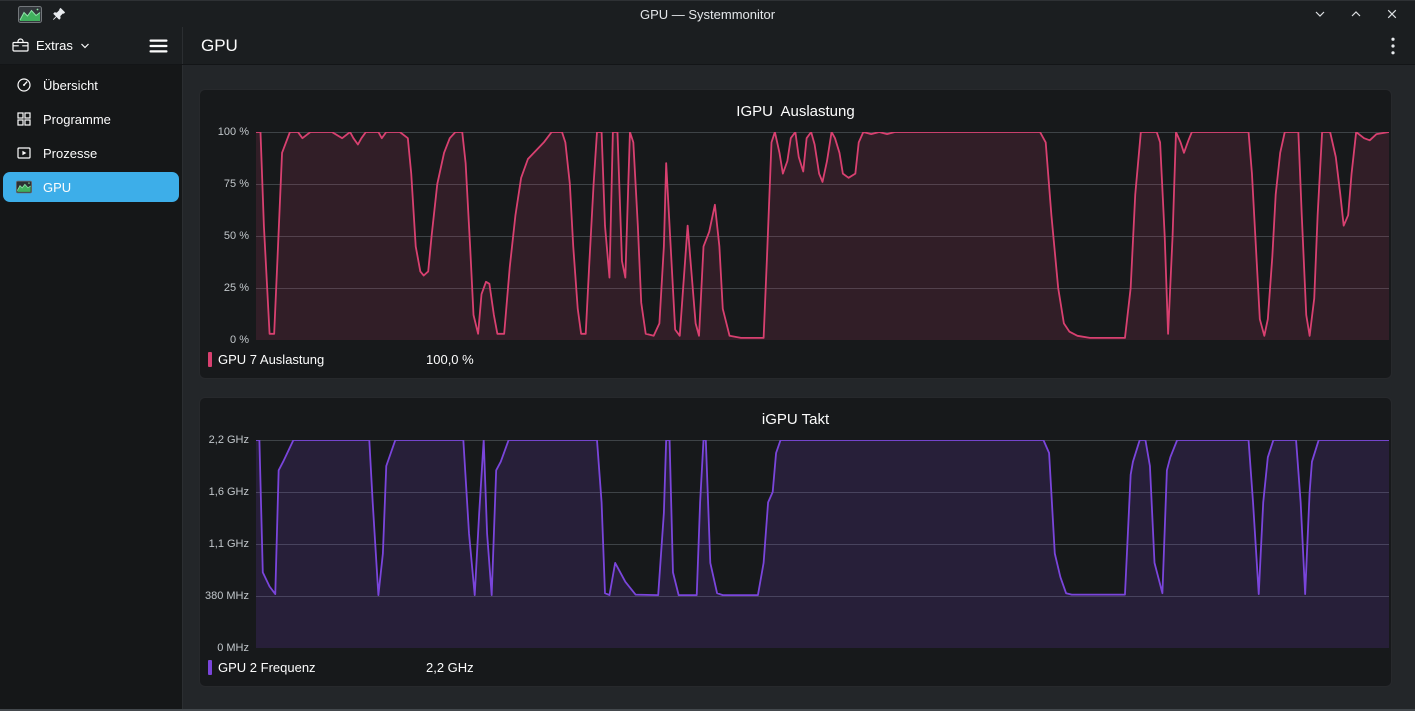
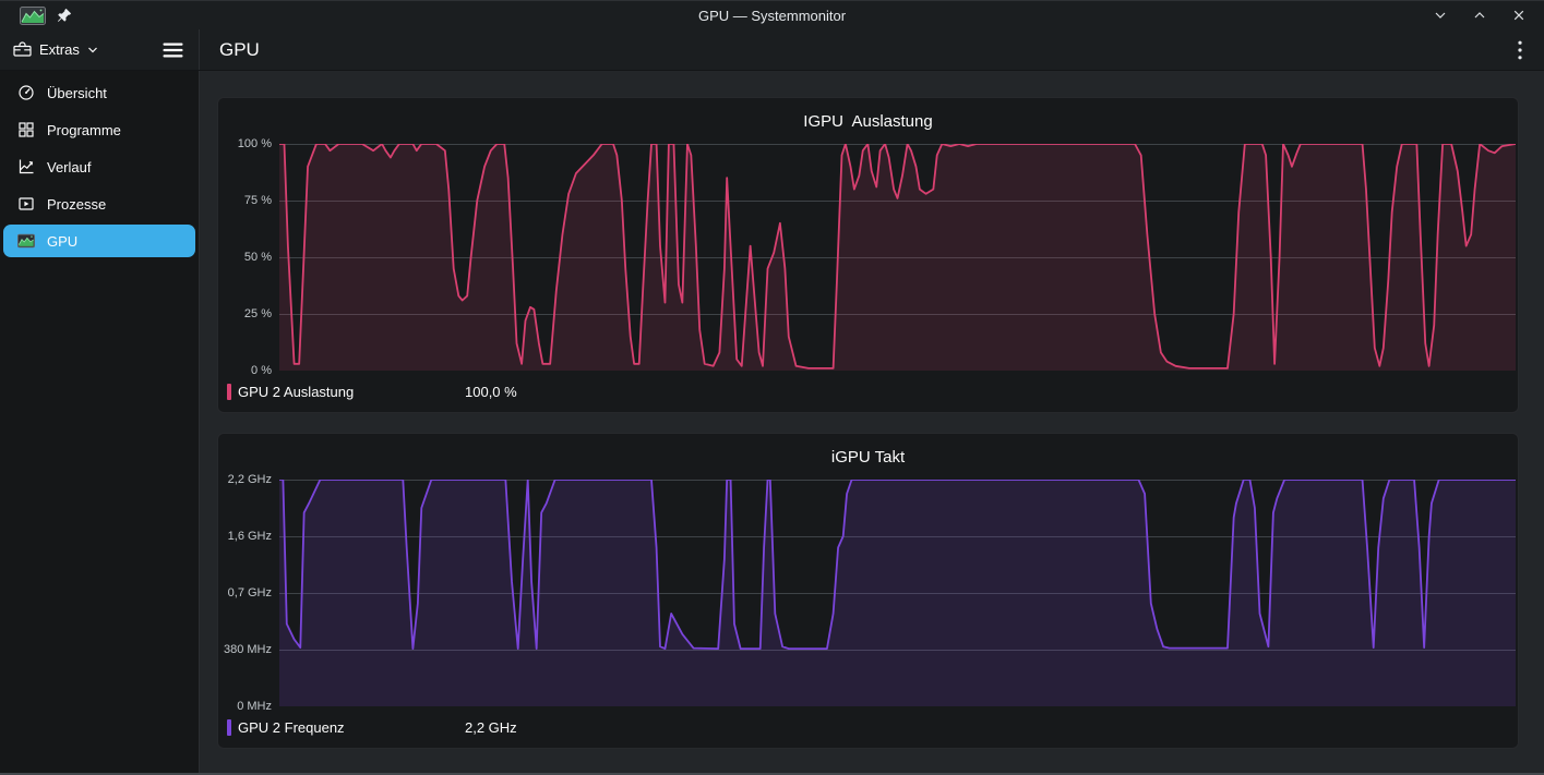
  GPU — Systemmonitor
  Extras
  GPU
  Übersicht
  Programme
+ Verlauf
  Prozesse
  GPU
  IGPU Auslastung
  100 %
  75 %
  50 %
  25 %
  0 %
- GPU 7 Auslastung
+ GPU 2 Auslastung
  100,0 %
  iGPU Takt
  2,2 GHz
  1,6 GHz
- 1,1 GHz
+ 0,7 GHz
  380 MHz
  0 MHz
  GPU 2 Frequenz
  2,2 GHz
